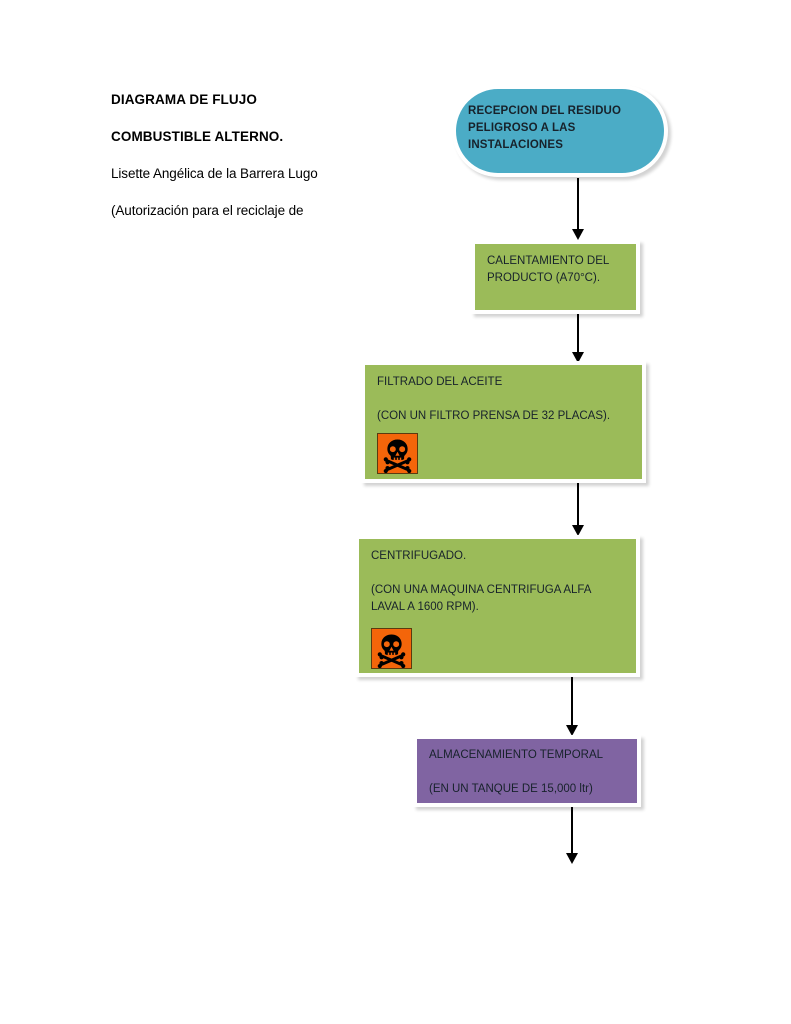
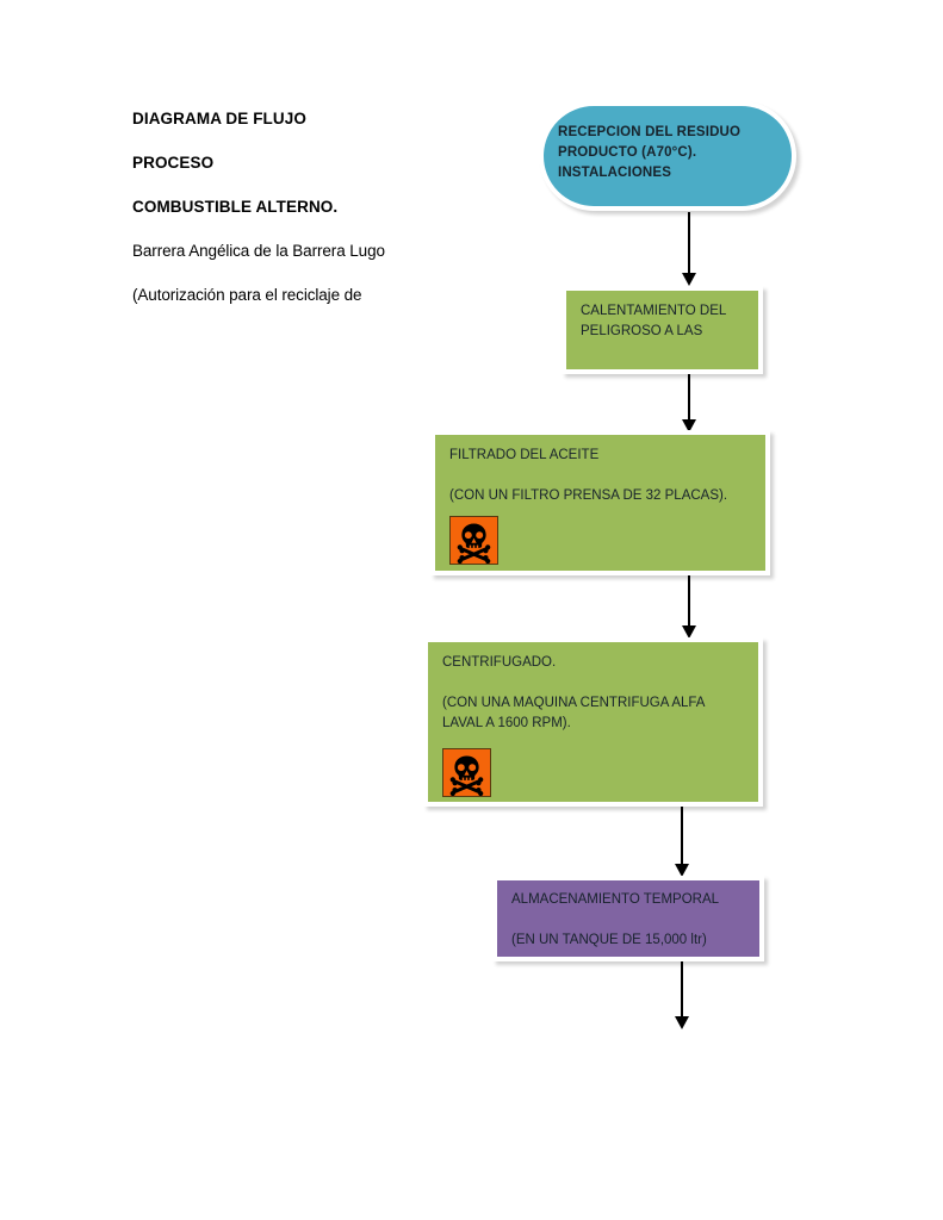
  DIAGRAMA DE FLUJO
+ PROCESO
  COMBUSTIBLE ALTERNO.
- Lisette Angélica de la Barrera Lugo
+ Barrera Angélica de la Barrera Lugo
  (Autorización para el reciclaje de
  RECEPCION DEL RESIDUO
- PELIGROSO A LAS
+ PRODUCTO (A70°C).
  INSTALACIONES
  CALENTAMIENTO DEL
- PRODUCTO (A70°C).
+ PELIGROSO A LAS
  FILTRADO DEL ACEITE
  (CON UN FILTRO PRENSA DE 32 PLACAS).
  CENTRIFUGADO.
  (CON UNA MAQUINA CENTRIFUGA ALFA
  LAVAL A 1600 RPM).
  ALMACENAMIENTO TEMPORAL
  (EN UN TANQUE DE 15,000 ltr)
